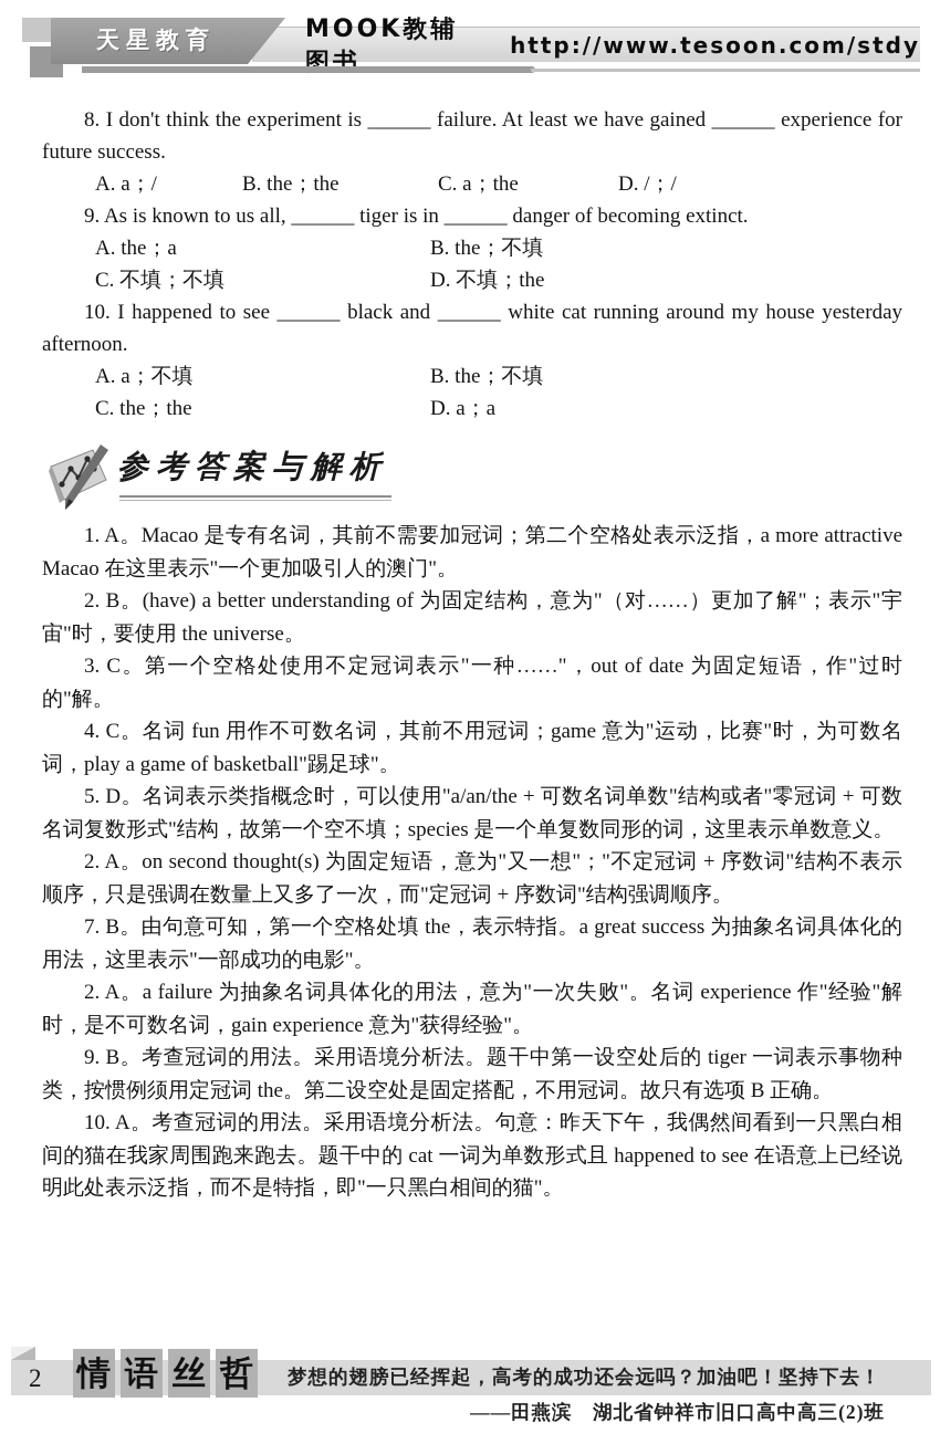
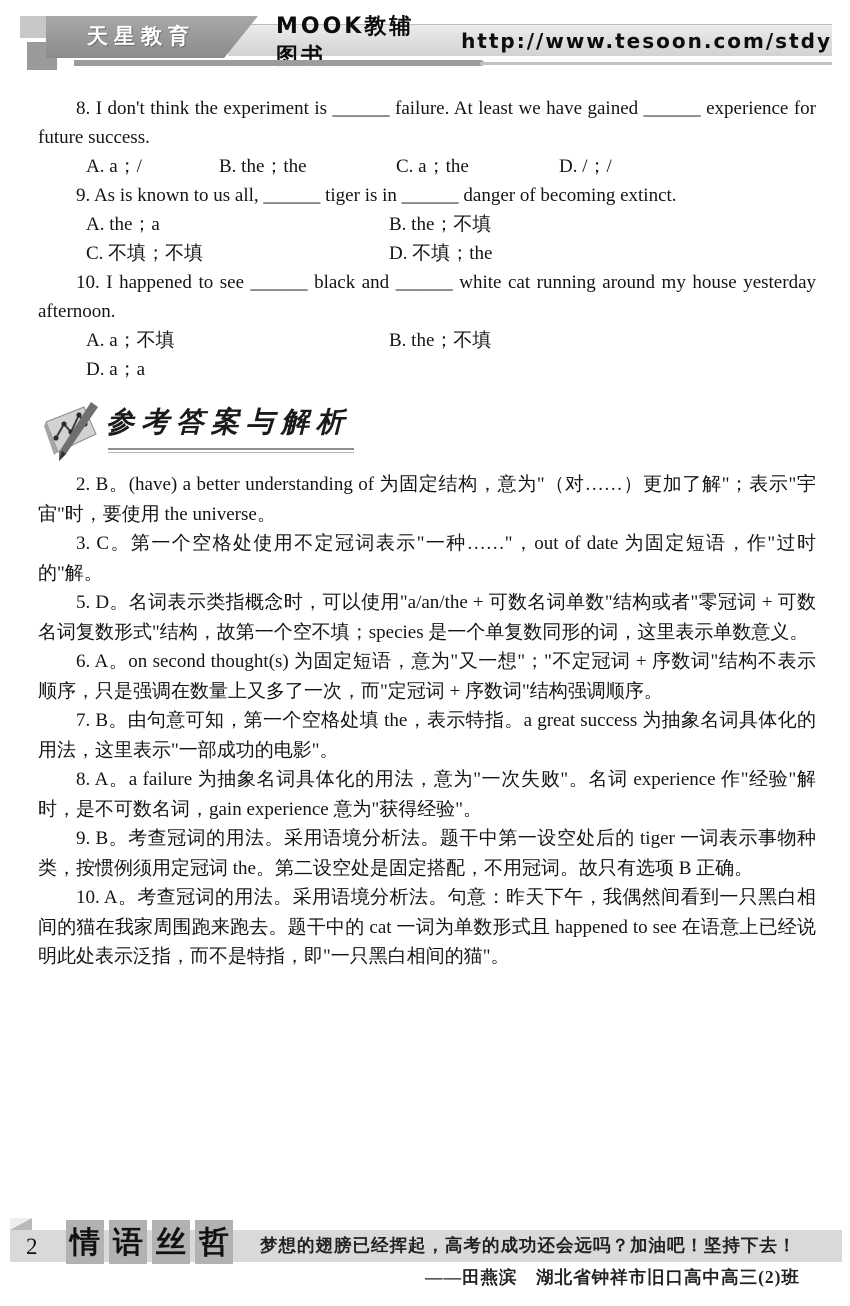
  MOOK教辅图书
  http://www.tesoon.com/stdy
  天星教育
  8. I don't think the experiment is ______ failure. At least we have gained ______ experience for future success.
  A. a；/
  B. the；the
  C. a；the
  D. /；/
  9. As is known to us all, ______ tiger is in ______ danger of becoming extinct.
  A. the；a
  B. the；不填
  C. 不填；不填
  D. 不填；the
  10. I happened to see ______ black and ______ white cat running around my house yesterday afternoon.
  A. a；不填
  B. the；不填
- C. the；the
  D. a；a
  参考答案与解析
- 1. A。Macao 是专有名词，其前不需要加冠词；第二个空格处表示泛指，a more attractive Macao 在这里表示"一个更加吸引人的澳门"。
  2. B。(have) a better understanding of 为固定结构，意为"（对……）更加了解"；表示"宇宙"时，要使用 the universe。
  3. C。第一个空格处使用不定冠词表示"一种……"，out of date 为固定短语，作"过时的"解。
- 4. C。名词 fun 用作不可数名词，其前不用冠词；game 意为"运动，比赛"时，为可数名词，play a game of basketball"踢足球"。
  5. D。名词表示类指概念时，可以使用"a/an/the + 可数名词单数"结构或者"零冠词 + 可数名词复数形式"结构，故第一个空不填；species 是一个单复数同形的词，这里表示单数意义。
- 2. A。on second thought(s) 为固定短语，意为"又一想"；"不定冠词 + 序数词"结构不表示顺序，只是强调在数量上又多了一次，而"定冠词 + 序数词"结构强调顺序。
+ 6. A。on second thought(s) 为固定短语，意为"又一想"；"不定冠词 + 序数词"结构不表示顺序，只是强调在数量上又多了一次，而"定冠词 + 序数词"结构强调顺序。
  7. B。由句意可知，第一个空格处填 the，表示特指。a great success 为抽象名词具体化的用法，这里表示"一部成功的电影"。
- 2. A。a failure 为抽象名词具体化的用法，意为"一次失败"。名词 experience 作"经验"解时，是不可数名词，gain experience 意为"获得经验"。
+ 8. A。a failure 为抽象名词具体化的用法，意为"一次失败"。名词 experience 作"经验"解时，是不可数名词，gain experience 意为"获得经验"。
  9. B。考查冠词的用法。采用语境分析法。题干中第一设空处后的 tiger 一词表示事物种类，按惯例须用定冠词 the。第二设空处是固定搭配，不用冠词。故只有选项 B 正确。
  10. A。考查冠词的用法。采用语境分析法。句意：昨天下午，我偶然间看到一只黑白相间的猫在我家周围跑来跑去。题干中的 cat 一词为单数形式且 happened to see 在语意上已经说明此处表示泛指，而不是特指，即"一只黑白相间的猫"。
  2
  情
  语
  丝
  哲
  梦想的翅膀已经挥起，高考的成功还会远吗？加油吧！坚持下去！
  ——田燕滨 湖北省钟祥市旧口高中高三(2)班
